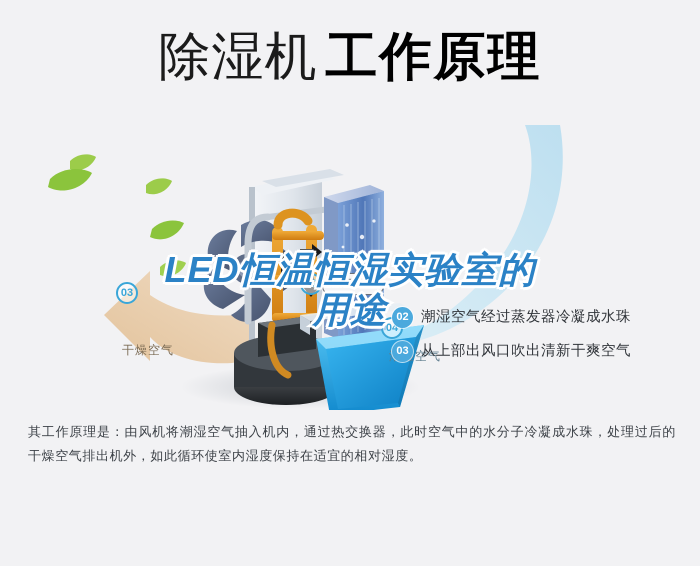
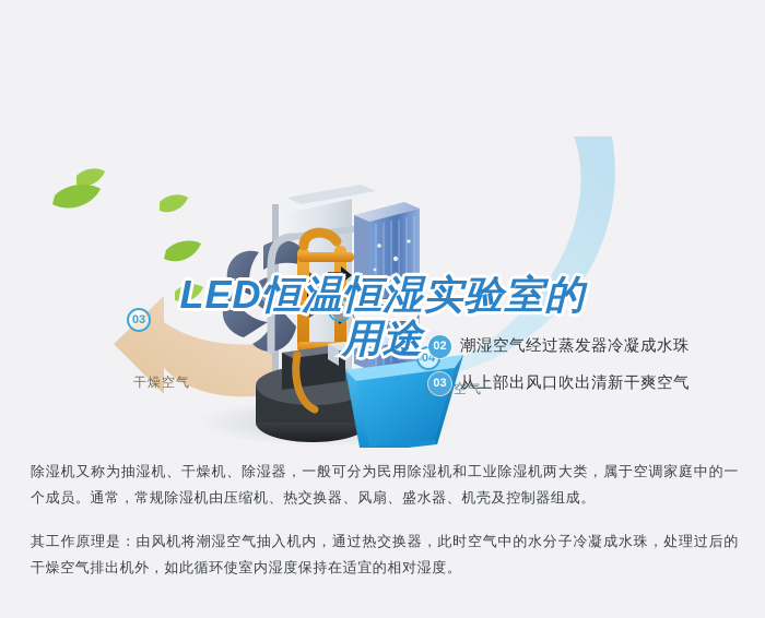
- 除湿机 工作原理
  03
  02
  04
  干燥空气
  热交换器
  LED恒温恒湿实验室的
  用途
  02
  潮湿空气经过蒸发器冷凝成水珠
  03
  从上部出风口吹出清新干爽空气
+ 除湿机又称为抽湿机、干燥机、除湿器，一般可分为民用除湿机和工业除湿机两大类，属于空调家庭中的一个成员。通常，常规除湿机由压缩机、热交换器、风扇、盛水器、机壳及控制器组成。
  其工作原理是：由风机将潮湿空气抽入机内，通过热交换器，此时空气中的水分子冷凝成水珠，处理过后的干燥空气排出机外，如此循环使室内湿度保持在适宜的相对湿度。
